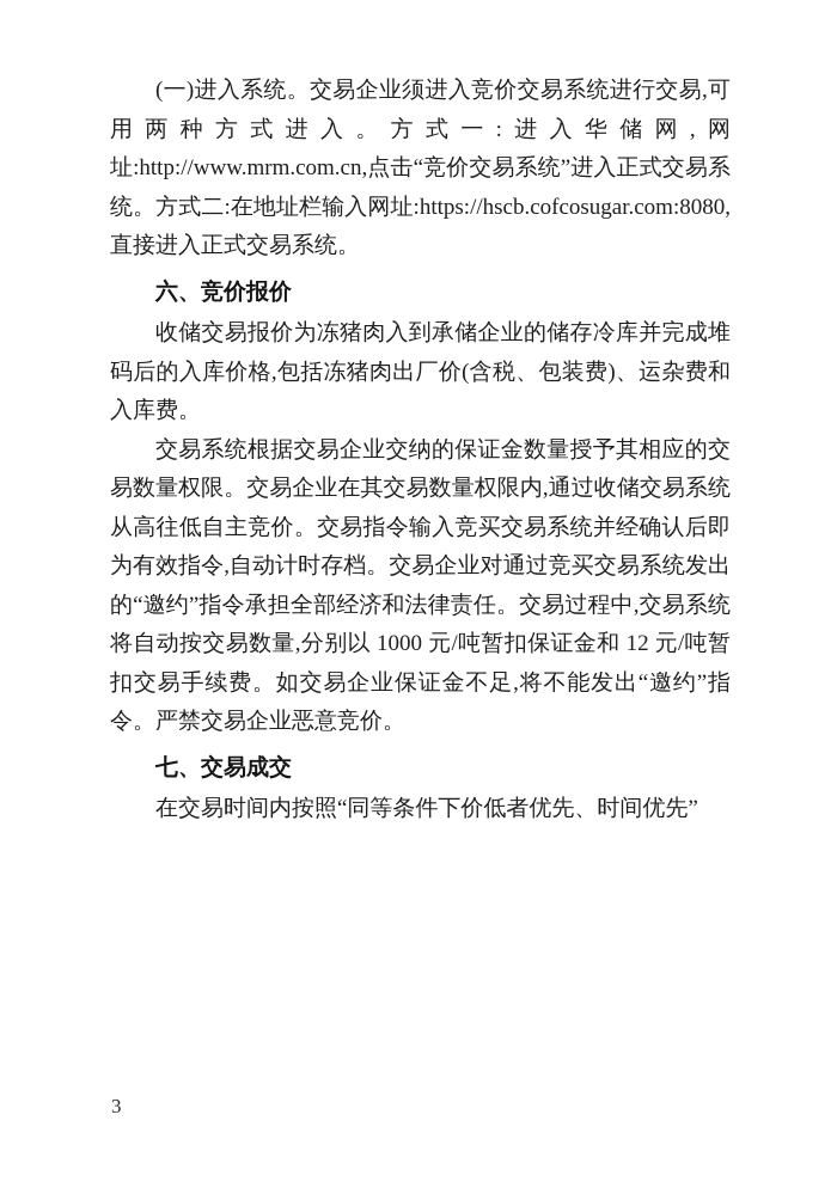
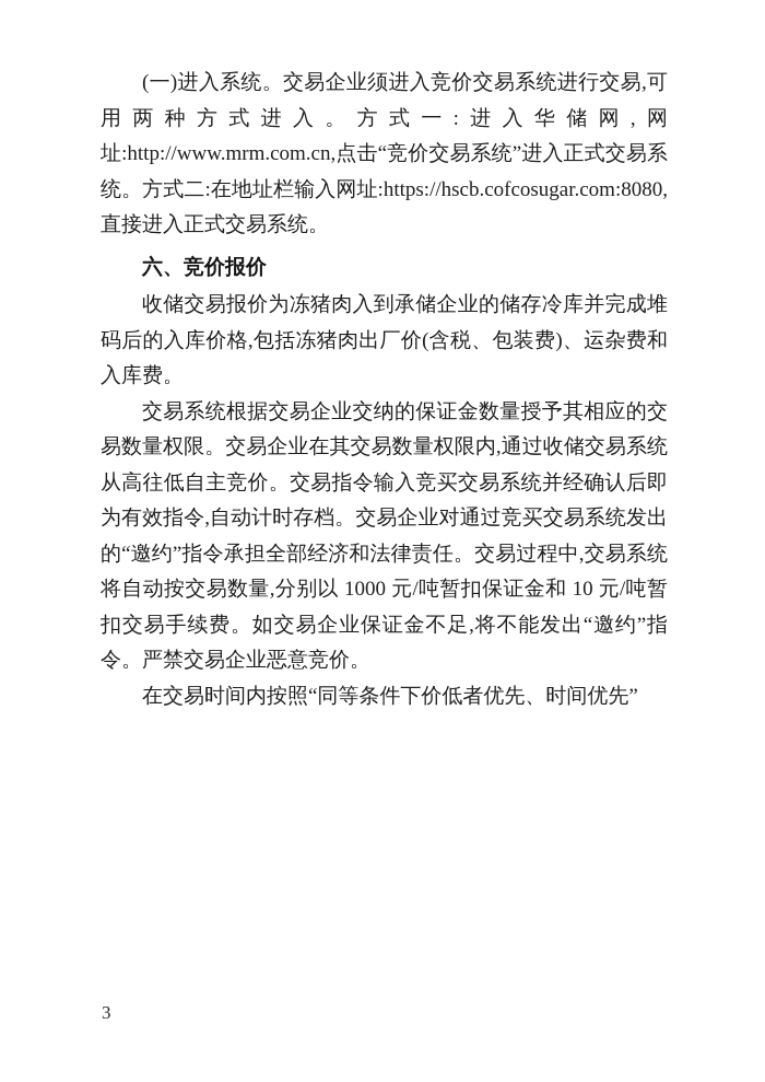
  (一)进入系统。交易企业须进入竞价交易系统进行交易,可用两种方式进入。方式一:进入华储网,网址:http://www.mrm.com.cn,点击“竞价交易系统”进入正式交易系统。方式二:在地址栏输入网址:https://hscb.cofcosugar.com:8080,直接进入正式交易系统。
  六、竞价报价
  收储交易报价为冻猪肉入到承储企业的储存冷库并完成堆码后的入库价格,包括冻猪肉出厂价(含税、包装费)、运杂费和入库费。
- 交易系统根据交易企业交纳的保证金数量授予其相应的交易数量权限。交易企业在其交易数量权限内,通过收储交易系统从高往低自主竞价。交易指令输入竞买交易系统并经确认后即为有效指令,自动计时存档。交易企业对通过竞买交易系统发出的“邀约”指令承担全部经济和法律责任。交易过程中,交易系统将自动按交易数量,分别以 1000 元/吨暂扣保证金和 12 元/吨暂扣交易手续费。如交易企业保证金不足,将不能发出“邀约”指令。严禁交易企业恶意竞价。
+ 交易系统根据交易企业交纳的保证金数量授予其相应的交易数量权限。交易企业在其交易数量权限内,通过收储交易系统从高往低自主竞价。交易指令输入竞买交易系统并经确认后即为有效指令,自动计时存档。交易企业对通过竞买交易系统发出的“邀约”指令承担全部经济和法律责任。交易过程中,交易系统将自动按交易数量,分别以 1000 元/吨暂扣保证金和 10 元/吨暂扣交易手续费。如交易企业保证金不足,将不能发出“邀约”指令。严禁交易企业恶意竞价。
- 七、交易成交
  在交易时间内按照“同等条件下价低者优先、时间优先”
  3
